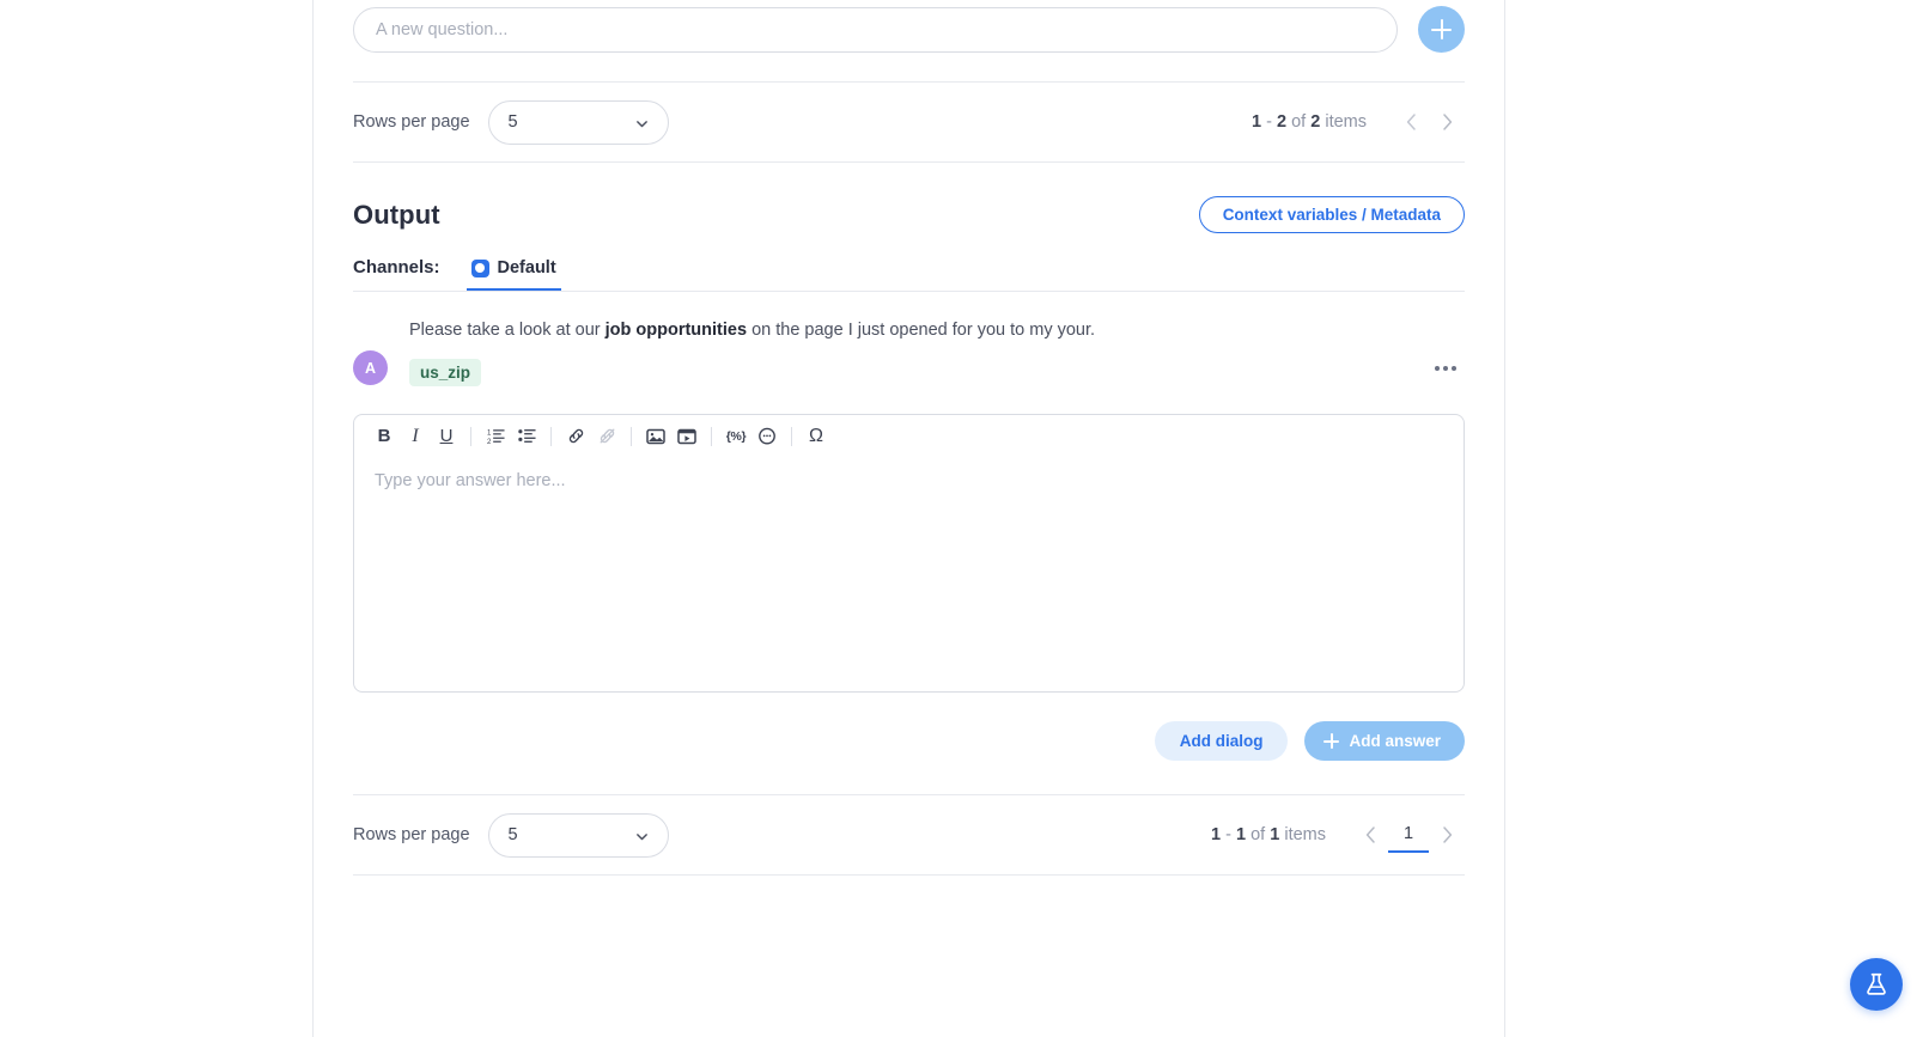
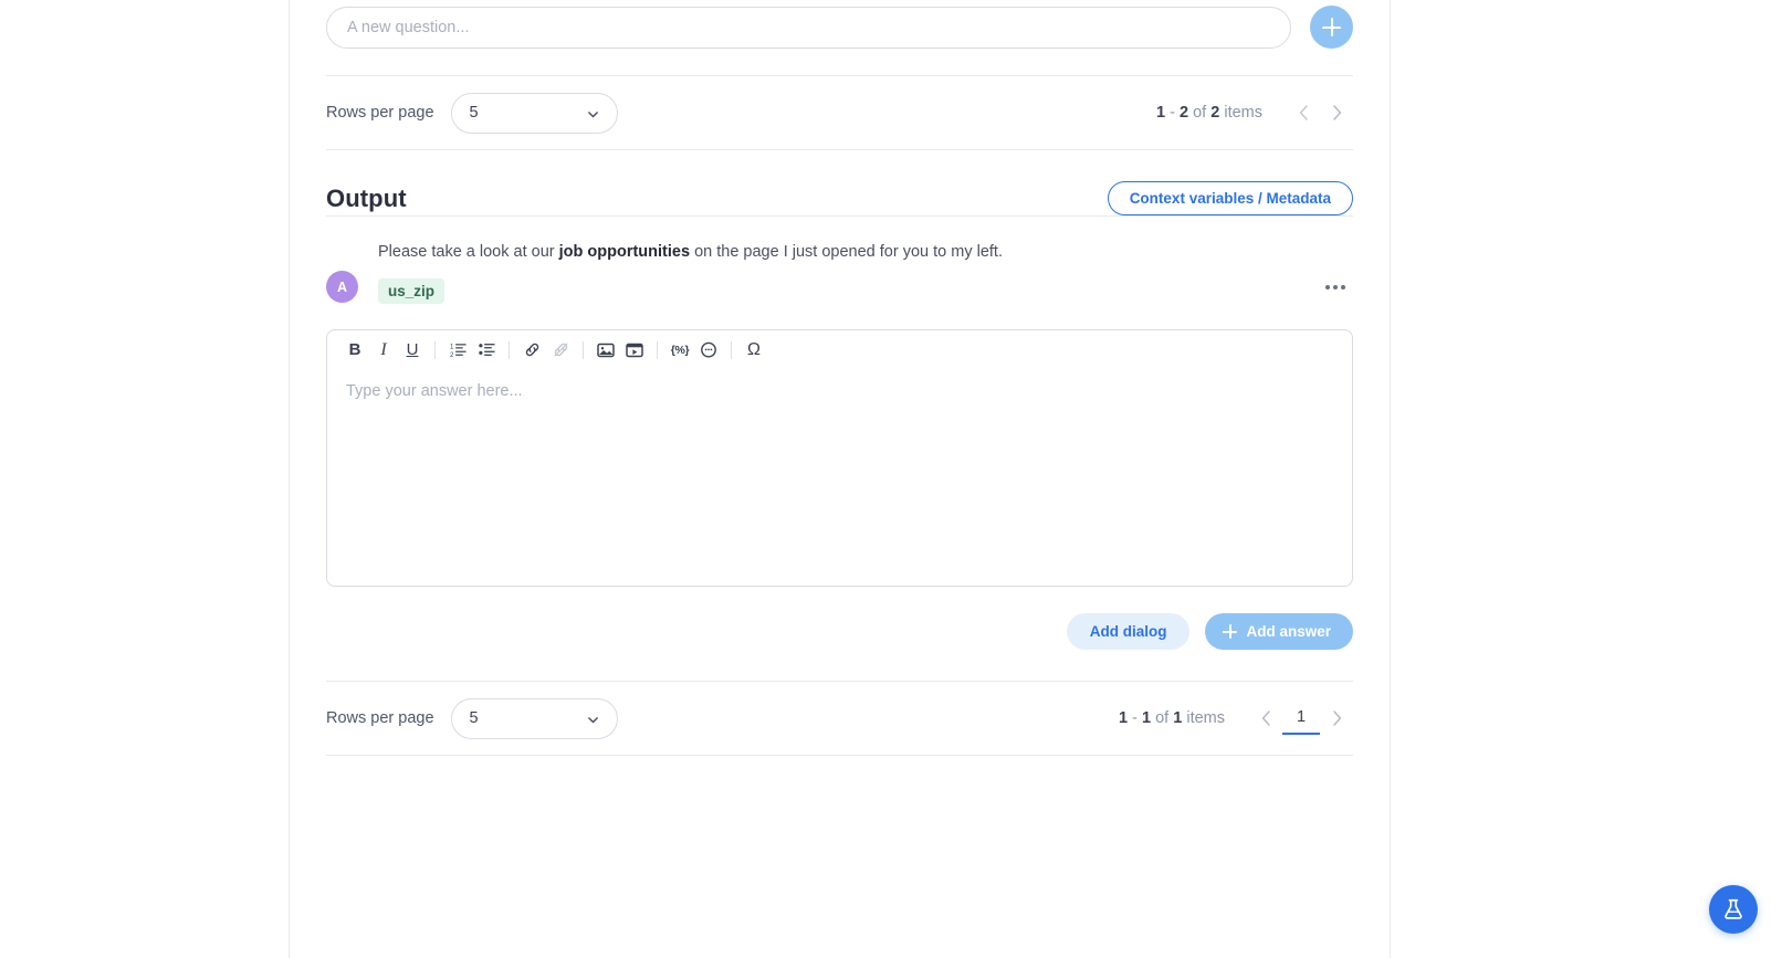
  A new question...
  Rows per page
  5
  1 - 2 of 2 items
  Output
  Context variables / Metadata
- Channels:
- Default
  A
- Please take a look at our job opportunities on the page I just opened for you to my your.
+ Please take a look at our job opportunities on the page I just opened for you to my left.
  us_zip
  B
  I
  U
  {%}
  Ω
  Type your answer here...
  Add dialog
  Add answer
  Rows per page
  5
  1 - 1 of 1 items
  1
